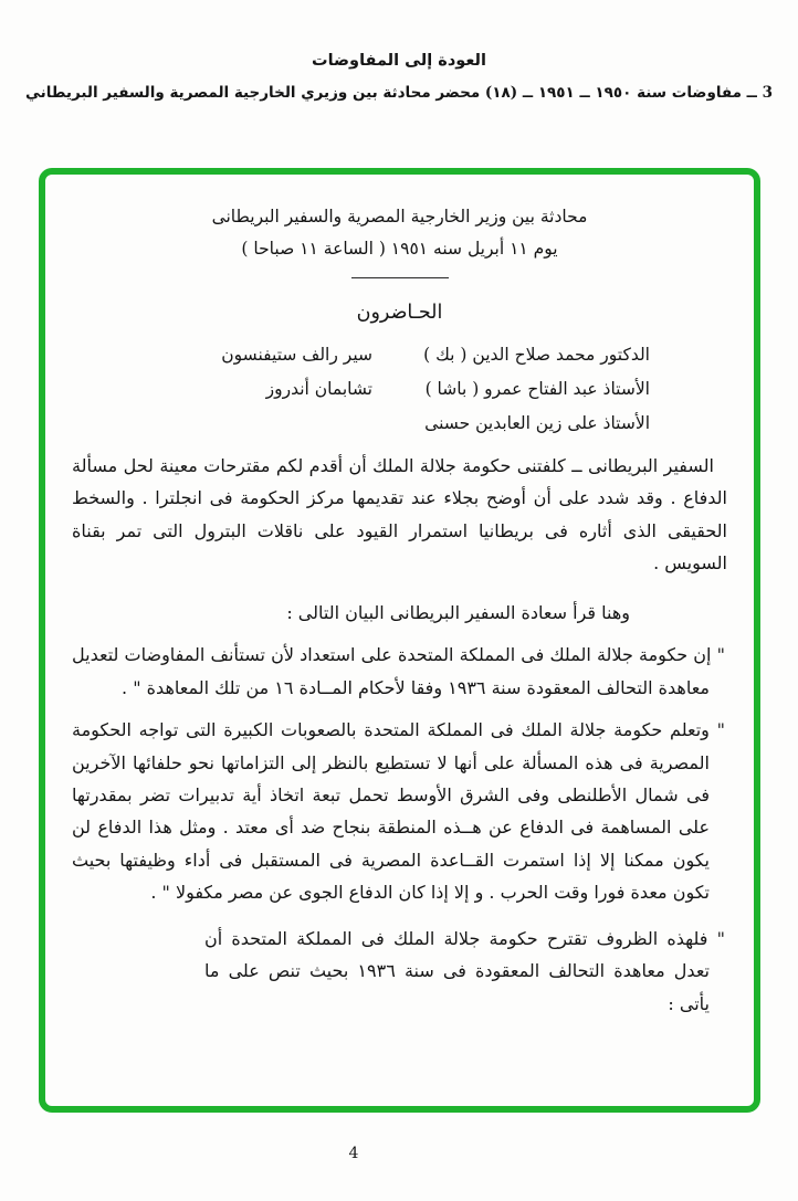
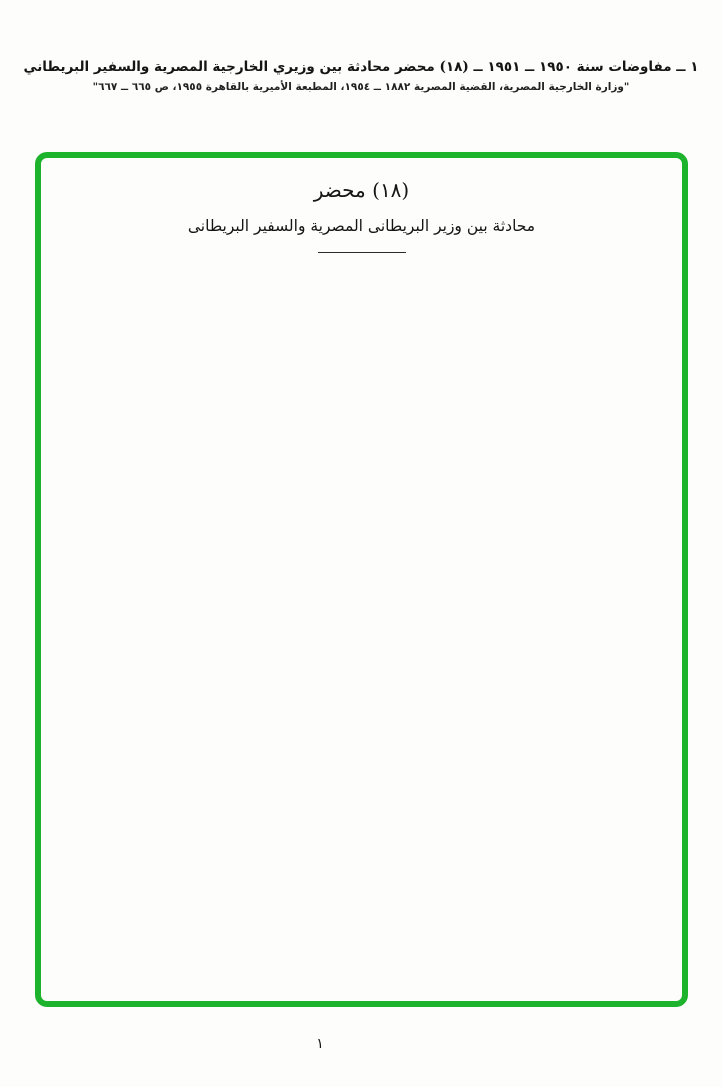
- العودة إلى المفاوضات
- 3 ــ مفاوضات سنة ١٩٥٠ ــ ١٩٥١ ــ (١٨) محضر محادثة بين وزيري الخارجية المصرية والسفير البريطاني
+ ١ ــ مفاوضات سنة ١٩٥٠ ــ ١٩٥١ ــ (١٨) محضر محادثة بين وزيري الخارجية المصرية والسفير البريطاني
+ "وزارة الخارجية المصرية، القضية المصرية ١٨٨٢ ــ ١٩٥٤، المطبعة الأميرية بالقاهرة ١٩٥٥، ص ٦٦٥ ــ ٦٦٧"
+ (١٨) محضر
- محادثة بين وزير الخارجية المصرية والسفير البريطانى
+ محادثة بين وزير البريطانى المصرية والسفير البريطانى
- يوم ١١ أبريل سنه ١٩٥١ ( الساعة ١١ صباحا )
- الحـاضرون
- الدكتور محمد صلاح الدين ( بك )
- سير رالف ستيفنسون
- الأستاذ عبد الفتاح عمرو ( باشا )
- تشابمان أندروز
- الأستاذ على زين العابدين حسنى
- السفير البريطانى ــ كلفتنى حكومة جلالة الملك أن أقدم لكم مقترحات معينة لحل مسألة الدفاع . وقد شدد على أن أوضح بجلاء عند تقديمها مركز الحكومة فى انجلترا . والسخط الحقيقى الذى أثاره فى بريطانيا استمرار القيود على ناقلات البترول التى تمر بقناة السويس .
- وهنا قرأ سعادة السفير البريطانى البيان التالى :
- " إن حكومة جلالة الملك فى المملكة المتحدة على استعداد لأن تستأنف المفاوضات لتعديل معاهدة التحالف المعقودة سنة ١٩٣٦ وفقا لأحكام المــادة ١٦ من تلك المعاهدة " .
- " وتعلم حكومة جلالة الملك فى المملكة المتحدة بالصعوبات الكبيرة التى تواجه الحكومة المصرية فى هذه المسألة على أنها لا تستطيع بالنظر إلى التزاماتها نحو حلفائها الآخرين فى شمال الأطلنطى وفى الشرق الأوسط تحمل تبعة اتخاذ أية تدبيرات تضر بمقدرتها على المساهمة فى الدفاع عن هــذه المنطقة بنجاح ضد أى معتد . ومثل هذا الدفاع لن يكون ممكنا إلا إذا استمرت القــاعدة المصرية فى المستقبل فى أداء وظيفتها بحيث تكون معدة فورا وقت الحرب . و إلا إذا كان الدفاع الجوى عن مصر مكفولا " .
- " فلهذه الظروف تقترح حكومة جلالة الملك فى المملكة المتحدة أن تعدل معاهدة التحالف المعقودة فى سنة ١٩٣٦ بحيث تنص على ما يأتى :
- 4
+ ١
